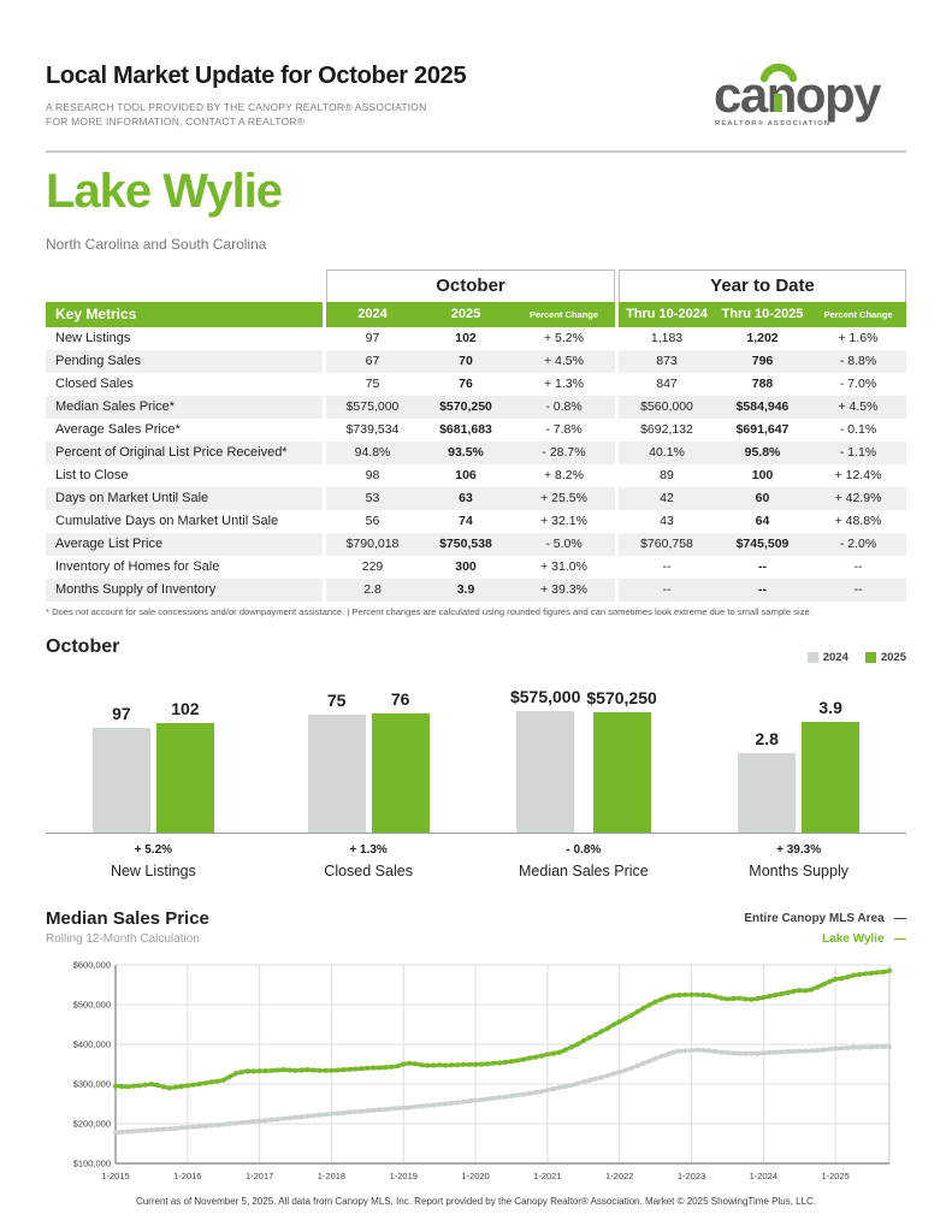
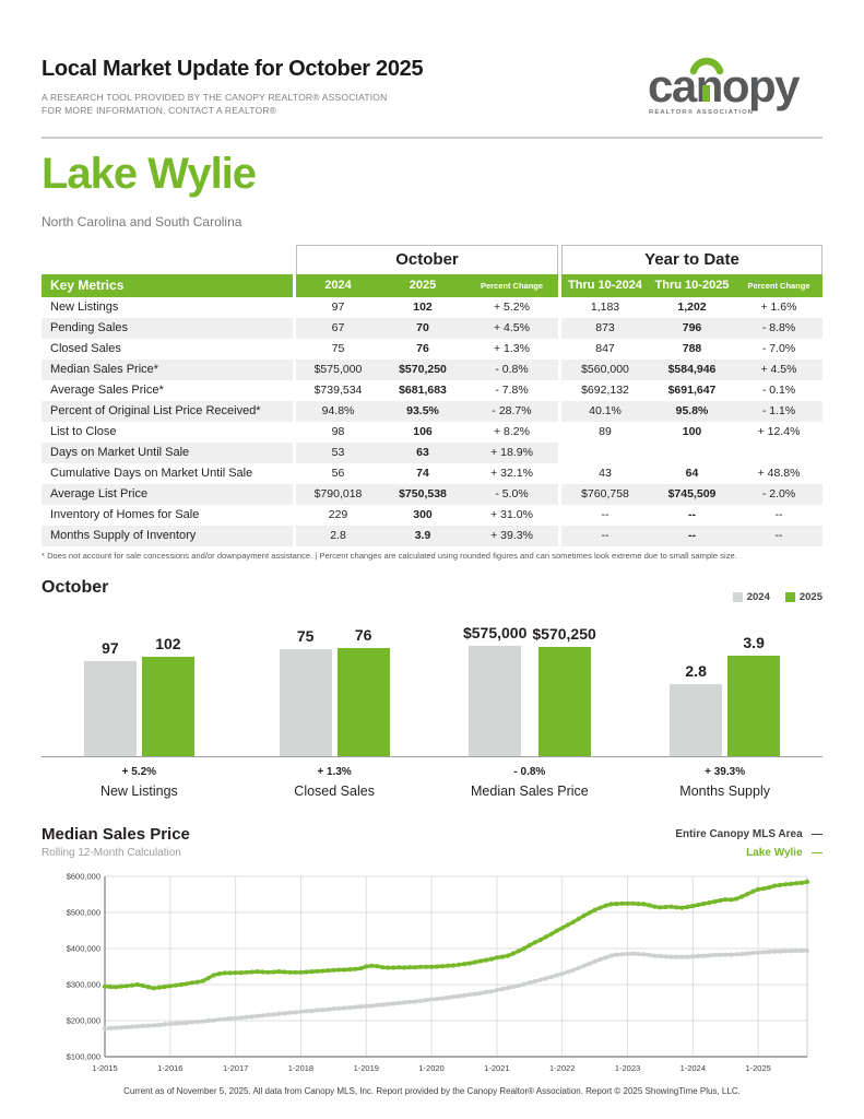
  Local Market Update for October 2025
  A RESEARCH TOOL PROVIDED BY THE CANOPY REALTOR® ASSOCIATION
  FOR MORE INFORMATION, CONTACT A REALTOR®
  caopy
  Lake Wylie
  North Carolina and South Carolina
  October
  Year to Date
  Key Metrics
  2024
  2025
  Percent Change
  Thru 10-2024
  Thru 10-2025
  Percent Change
  New Listings
  97
  102
  + 5.2%
  1,183
  1,202
  + 1.6%
  Pending Sales
  67
  70
  + 4.5%
  873
  796
  - 8.8%
  Closed Sales
  75
  76
  + 1.3%
  847
  788
  - 7.0%
  Median Sales Price*
  $575,000
  $570,250
  - 0.8%
  $560,000
  $584,946
  + 4.5%
  Average Sales Price*
  $739,534
  $681,683
  - 7.8%
  $692,132
  $691,647
  - 0.1%
  Percent of Original List Price Received*
  94.8%
  93.5%
  - 28.7%
  40.1%
  95.8%
  - 1.1%
  List to Close
  98
  106
  + 8.2%
  89
  100
  + 12.4%
  Days on Market Until Sale
  53
  63
- + 25.5%
+ + 18.9%
- 42
- 60
- + 42.9%
  Cumulative Days on Market Until Sale
  56
  74
  + 32.1%
  43
  64
  + 48.8%
  Average List Price
  $790,018
  $750,538
  - 5.0%
  $760,758
  $745,509
  - 2.0%
  Inventory of Homes for Sale
  229
  300
  + 31.0%
  --
  --
  --
  Months Supply of Inventory
  2.8
  3.9
  + 39.3%
  --
  --
  --
  * Does not account for sale concessions and/or downpayment assistance. | Percent changes are calculated using rounded figures and can sometimes look extreme due to small sample size.
  October
  2024
  2025
  97
  102
  75
  76
  $575,000
  $570,250
  2.8
  3.9
  + 5.2%
  New Listings
  + 1.3%
  Closed Sales
  - 0.8%
  Median Sales Price
  + 39.3%
  Months Supply
  Median Sales Price
  Rolling 12-Month Calculation
  Entire Canopy MLS Area —
  Lake Wylie —
  $100,000
  $200,000
  $300,000
  $400,000
  $500,000
  $600,000
  1-2015
  1-2016
  1-2017
  1-2018
  1-2019
  1-2020
  1-2021
  1-2022
  1-2023
  1-2024
  1-2025
- Current as of November 5, 2025. All data from Canopy MLS, Inc. Report provided by the Canopy Realtor® Association. Market © 2025 ShowingTime Plus, LLC.
+ Current as of November 5, 2025. All data from Canopy MLS, Inc. Report provided by the Canopy Realtor® Association. Report © 2025 ShowingTime Plus, LLC.
